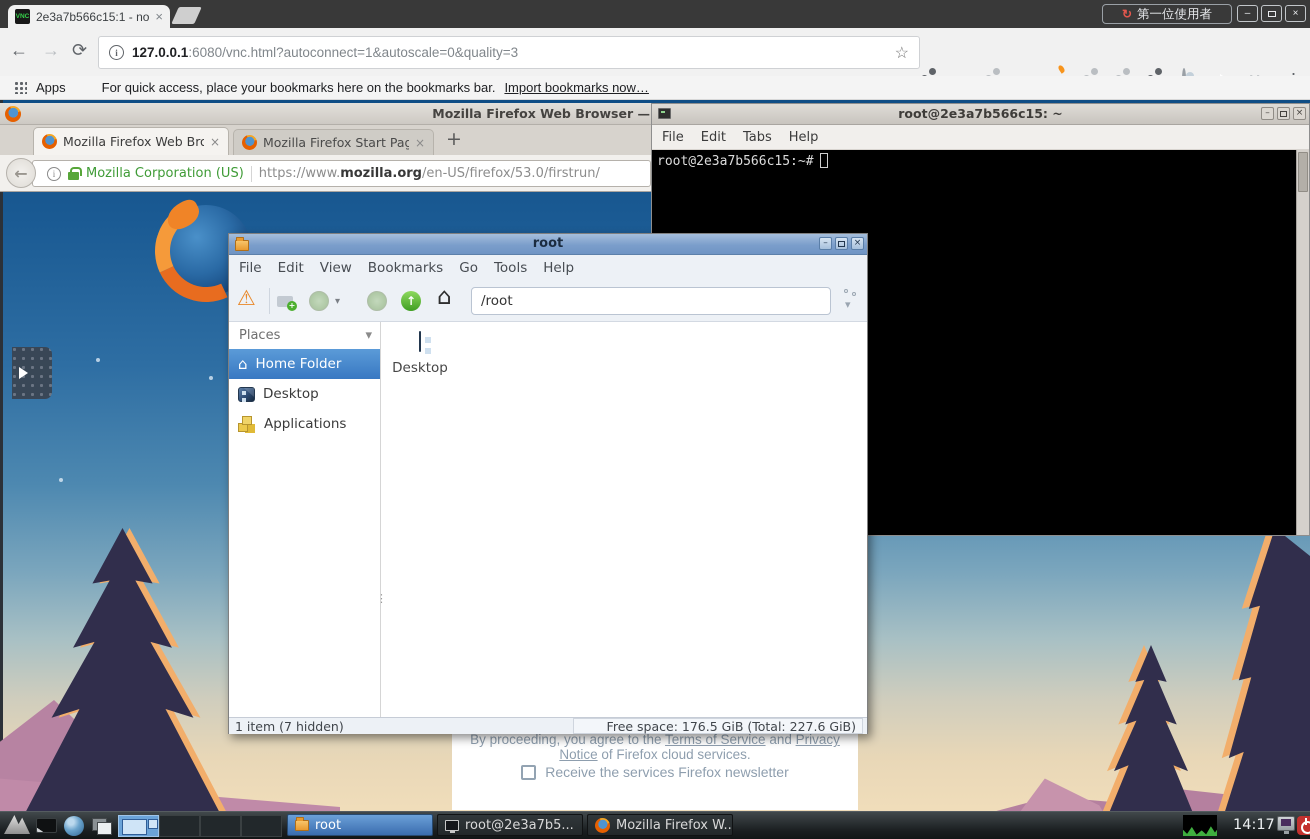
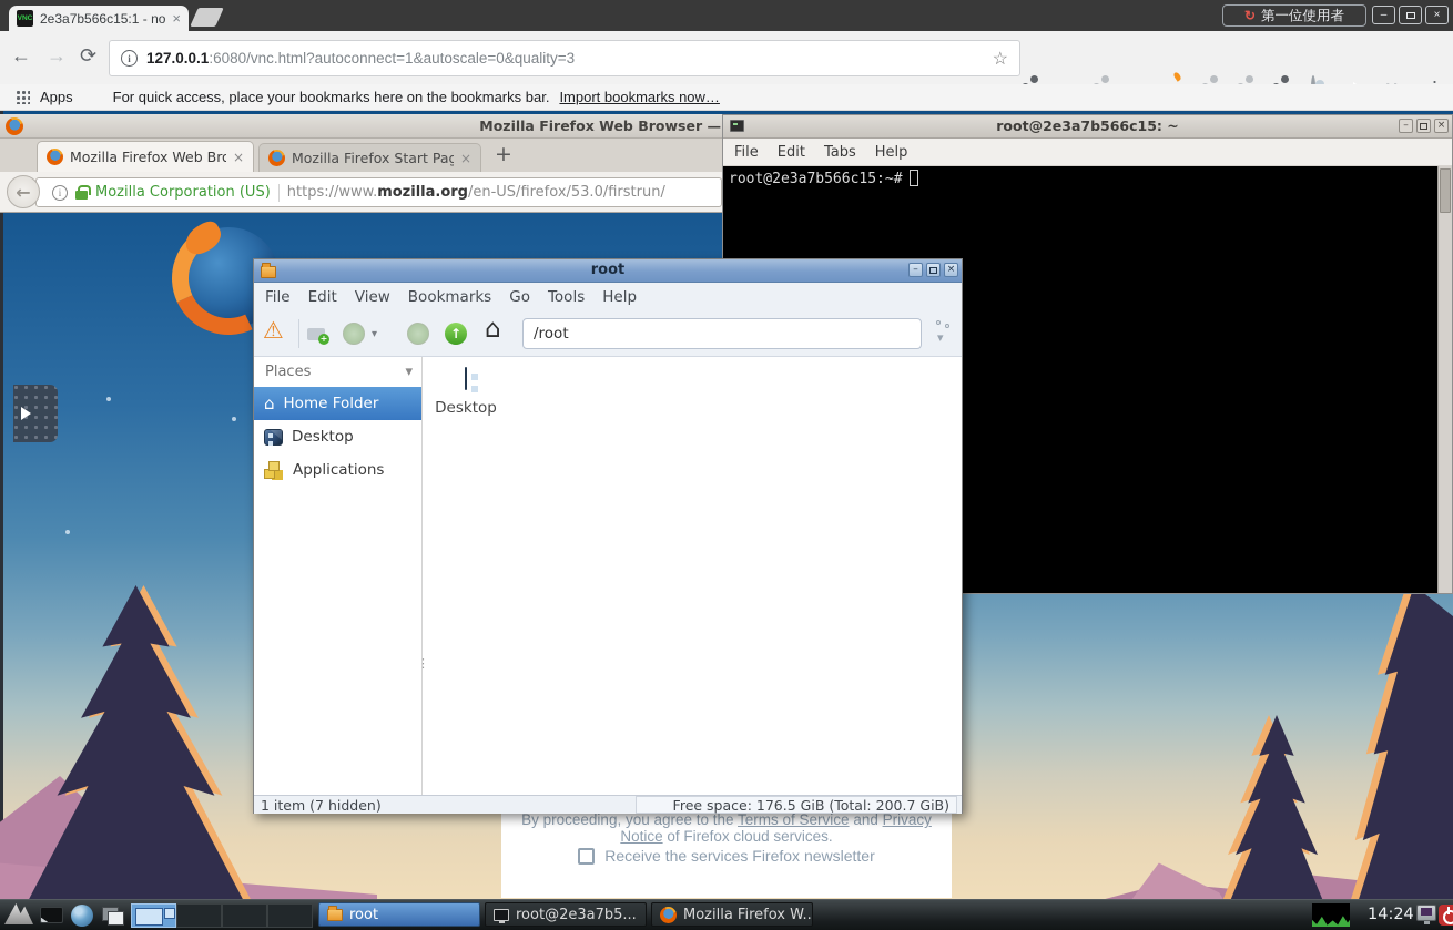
  By proceeding, you agree to the Terms of Service and Privacy Notice of Firefox cloud services.
  Receive the services Firefox newsletter
  Mozilla Firefox Web Browser —
  Mozilla Firefox Web Bro
  ×
  Mozilla Firefox Start Pag
  ×
  +
  ←
  i
  Mozilla Corporation (US)
  https://www.mozilla.org/en-US/firefox/53.0/firstrun/
  root@2e3a7b566c15: ~
  –
  ×
  File
  Edit
  Tabs
  Help
  root@2e3a7b566c15:~#
  root
  –
  ×
  File
  Edit
  View
  Bookmarks
  Go
  Tools
  Help
  ⚠
  +
  ▾
  ↑
  ⌂
  /root
  ▾
  Places
  ▾
  ⌂
  Home Folder
  Desktop
  Applications
  ⋮
  Desktop
  1 item (7 hidden)
- Free space: 176.5 GiB (Total: 227.6 GiB)
+ Free space: 176.5 GiB (Total: 200.7 GiB)
  root
  root@2e3a7b5...
  Mozilla Firefox W..
- 14:17
+ 14:24
  2e3a7b566c15:1 - no
  ×
  ↻
  第一位使用者
  –
  ×
  ←
  →
  ⟳
  i
  127.0.0.1:6080/vnc.html?autoconnect=1&autoscale=0&quality=3
  ☆
  Apps
  For quick access, place your bookmarks here on the bookmarks bar.
  Import bookmarks now…
